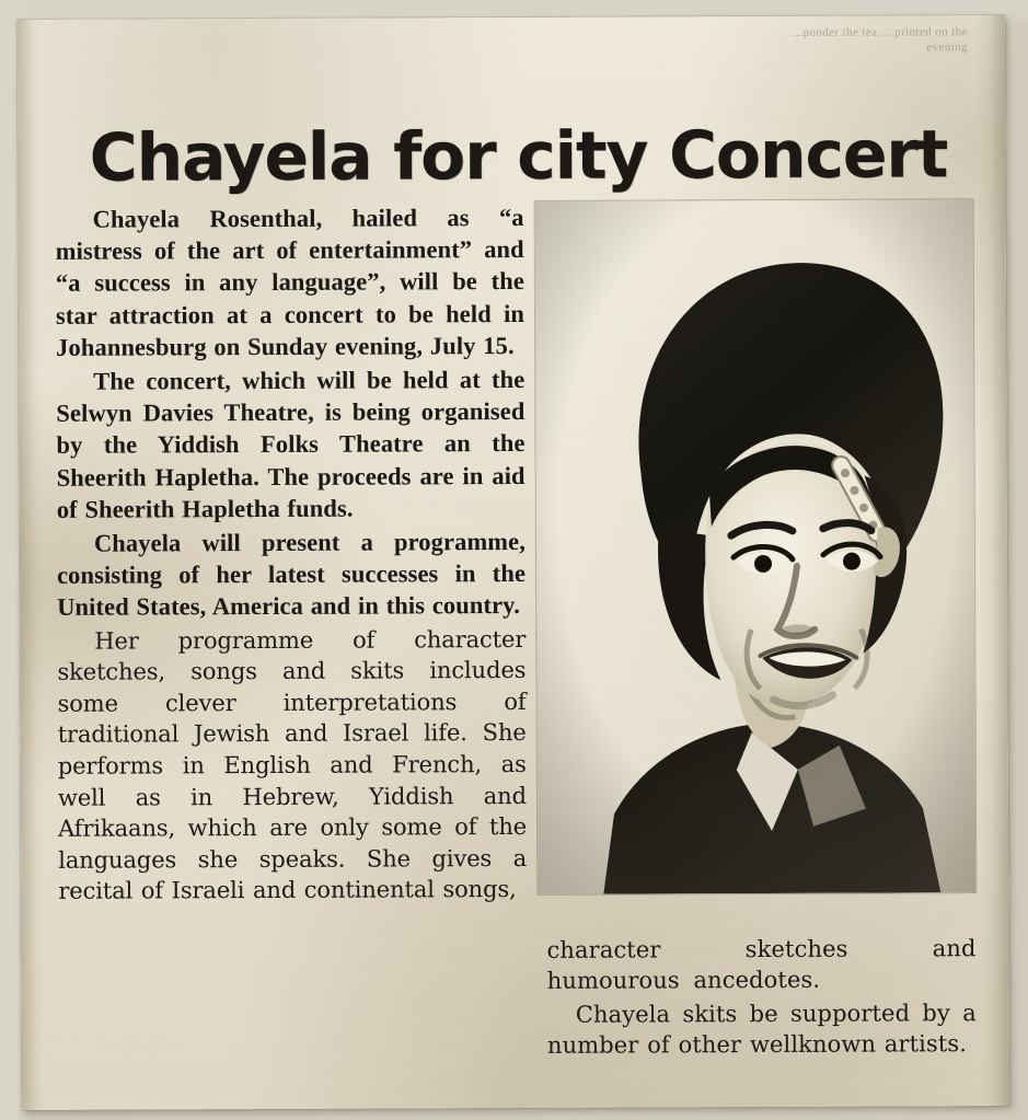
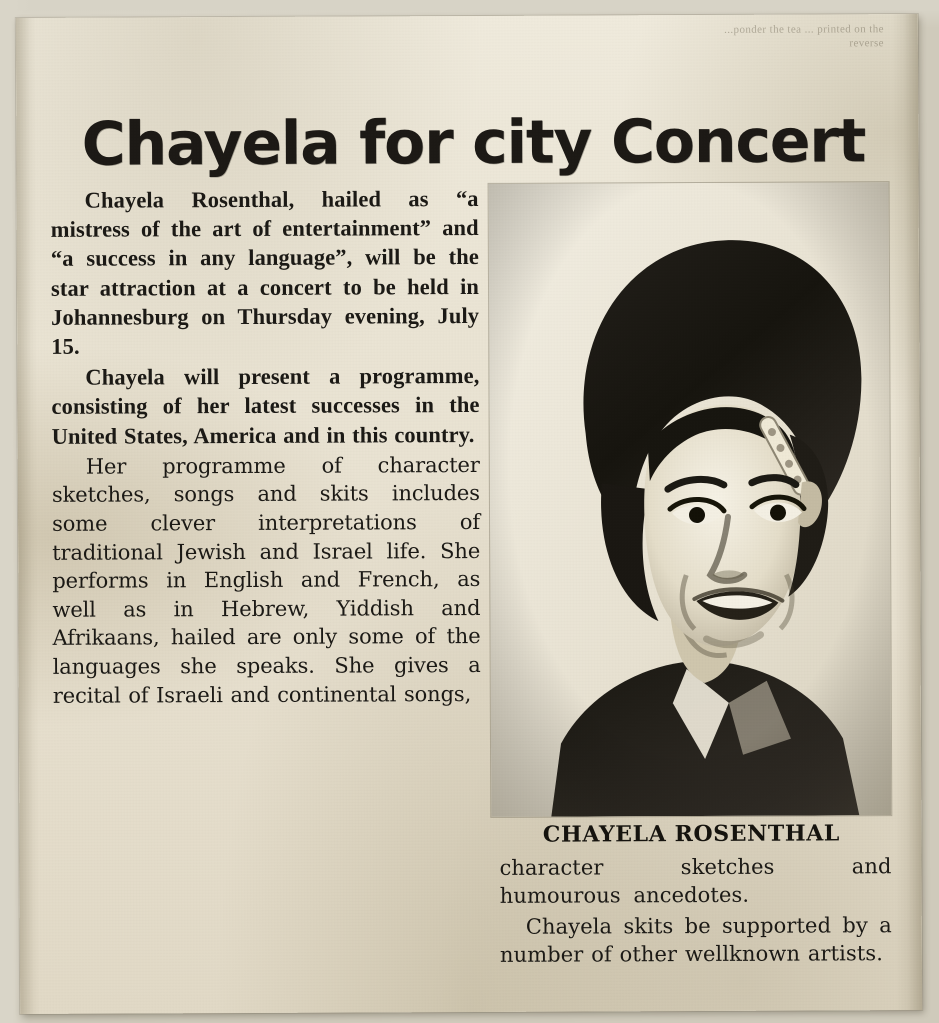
- ...ponder the tea ... printed on the evening
+ ...ponder the tea ... printed on the reverse
  Chayela for city Concert
- Chayela Rosenthal, hailed as “a mistress of the art of entertainment” and “a success in any language”, will be the star attraction at a concert to be held in Johannesburg on Sunday evening, July 15.
+ Chayela Rosenthal, hailed as “a mistress of the art of entertainment” and “a success in any language”, will be the star attraction at a concert to be held in Johannesburg on Thursday evening, July 15.
- The concert, which will be held at the Selwyn Davies Theatre, is being organised by the Yiddish Folks Theatre an the Sheerith Hapletha. The proceeds are in aid of Sheerith Hapletha funds.
  Chayela will present a programme, consisting of her latest successes in the United States, America and in this country.
- Her programme of character sketches, songs and skits includes some clever interpretations of traditional Jewish and Israel life. She performs in English and French, as well as in Hebrew, Yiddish and Afrikaans, which are only some of the languages she speaks. She gives a recital of Israeli and continental songs,
+ Her programme of character sketches, songs and skits includes some clever interpretations of traditional Jewish and Israel life. She performs in English and French, as well as in Hebrew, Yiddish and Afrikaans, hailed are only some of the languages she speaks. She gives a recital of Israeli and continental songs,
+ CHAYELA ROSENTHAL
  character sketches and humourous ancedotes.
  Chayela skits be supported by a number of other wellknown artists.
